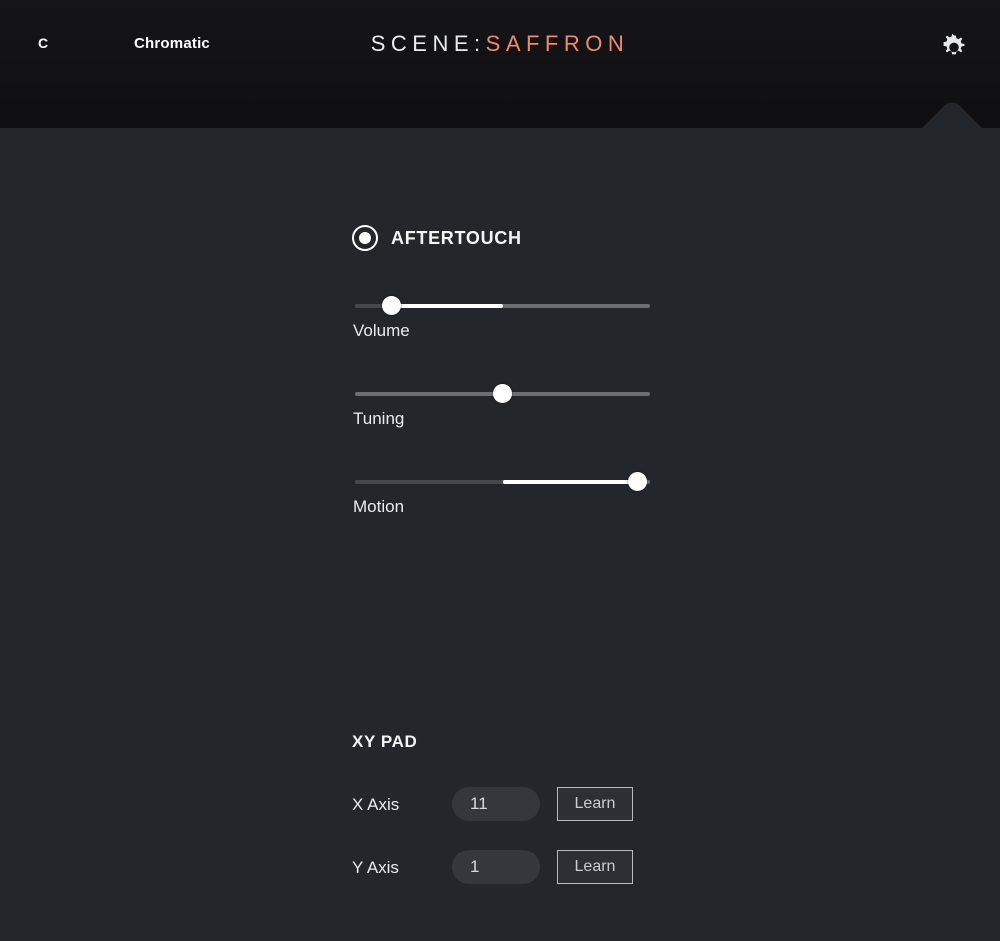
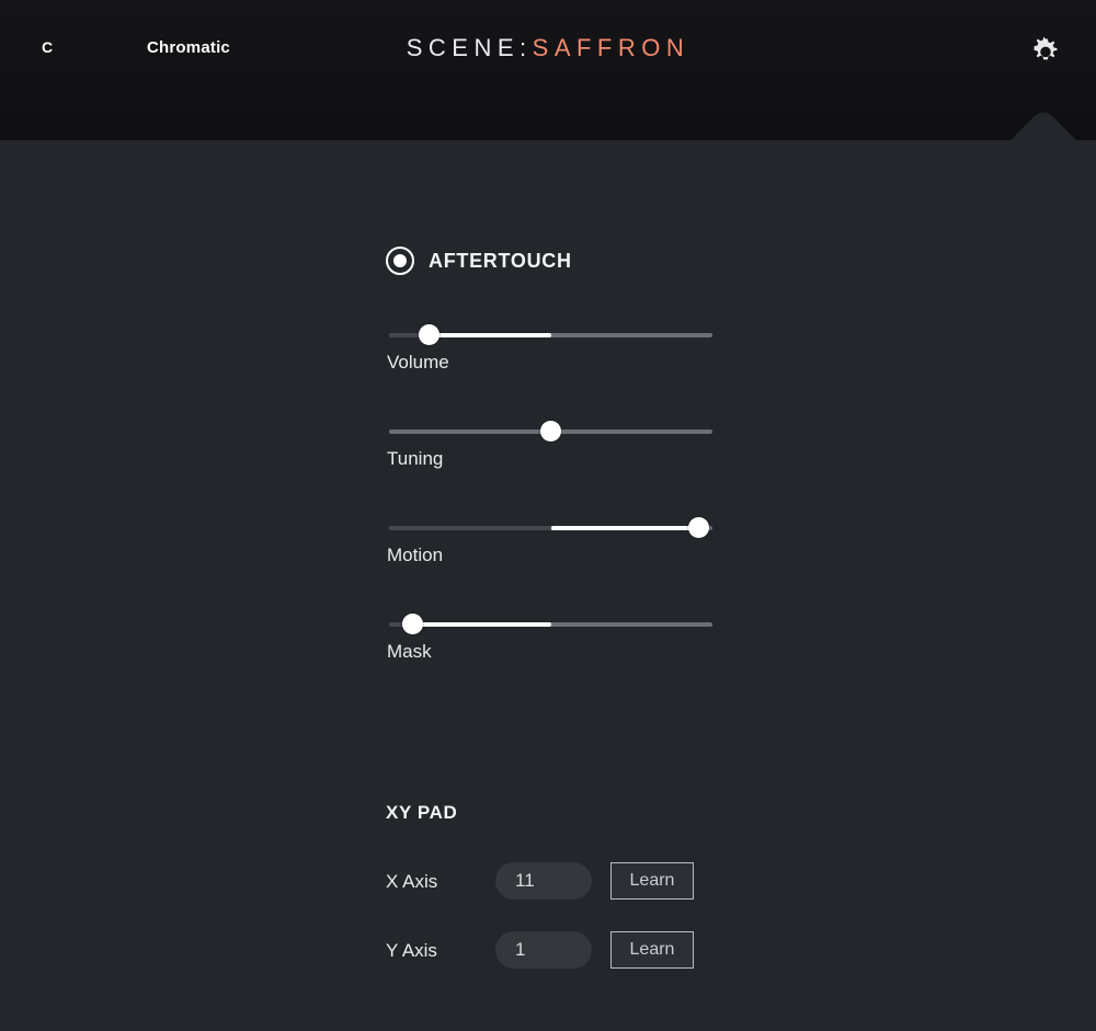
  C
  Chromatic
  SCENE:SAFFRON
  AFTERTOUCH
  Volume
  Tuning
  Motion
+ Mask
  XY PAD
  X Axis
  11
  Learn
  Y Axis
  1
  Learn
